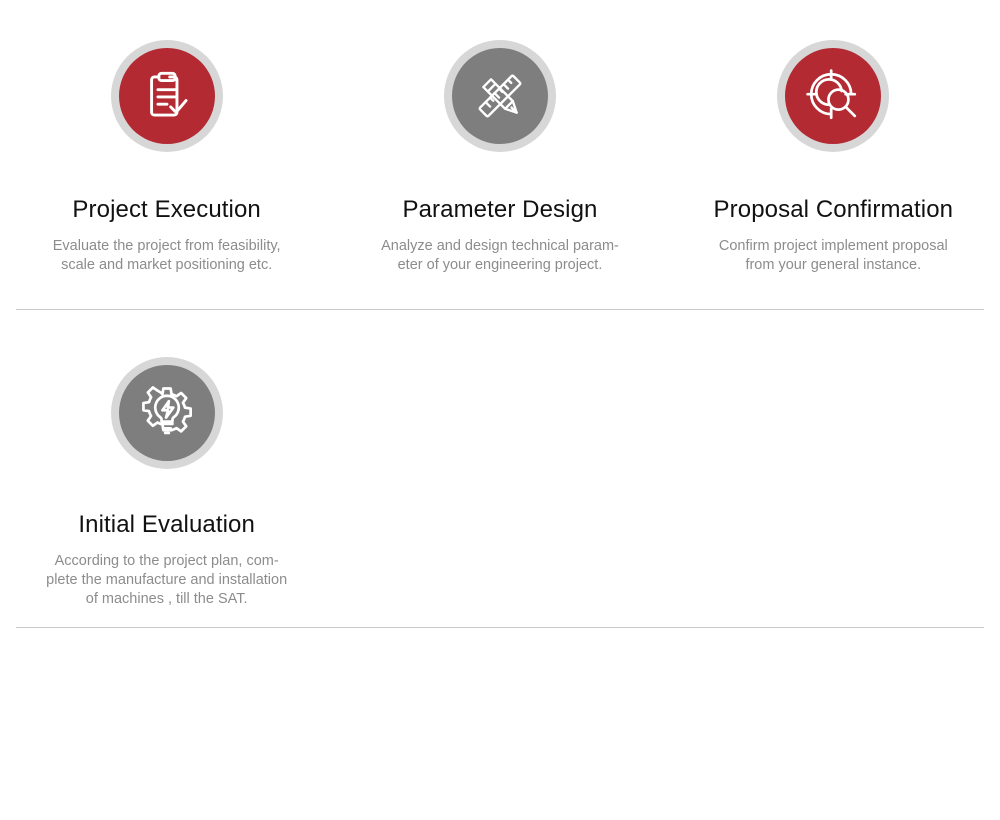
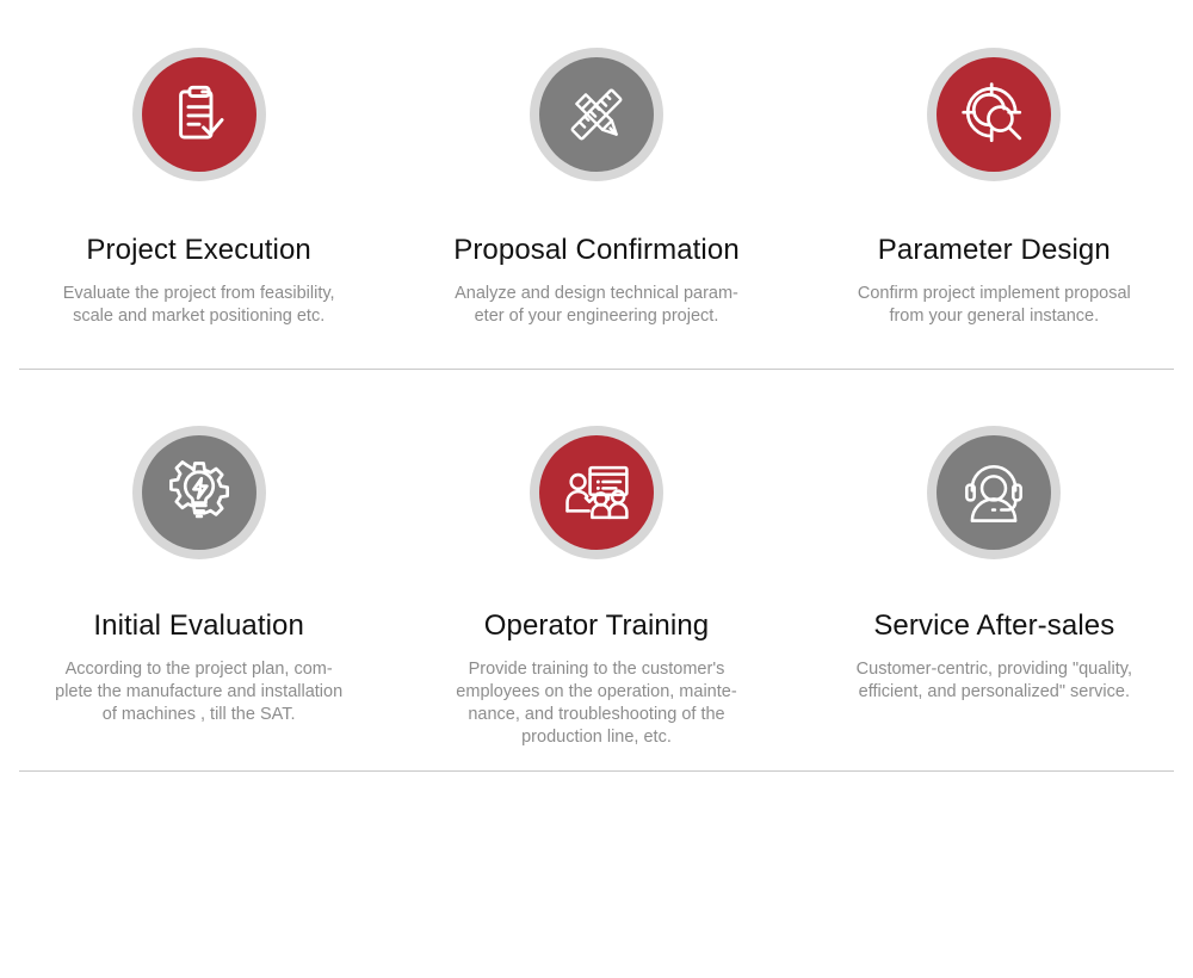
  Project Execution
  Evaluate the project from feasibility,
  scale and market positioning etc.
- Parameter Design
+ Proposal Confirmation
  Analyze and design technical param-
  eter of your engineering project.
- Proposal Confirmation
+ Parameter Design
  Confirm project implement proposal
  from your general instance.
  Initial Evaluation
  According to the project plan, com-
  plete the manufacture and installation
  of machines , till the SAT.
+ Operator Training
+ Provide training to the customer's
+ employees on the operation, mainte-
+ nance, and troubleshooting of the
+ production line, etc.
+ Service After-sales
+ Customer-centric, providing "quality,
+ efficient, and personalized" service.
